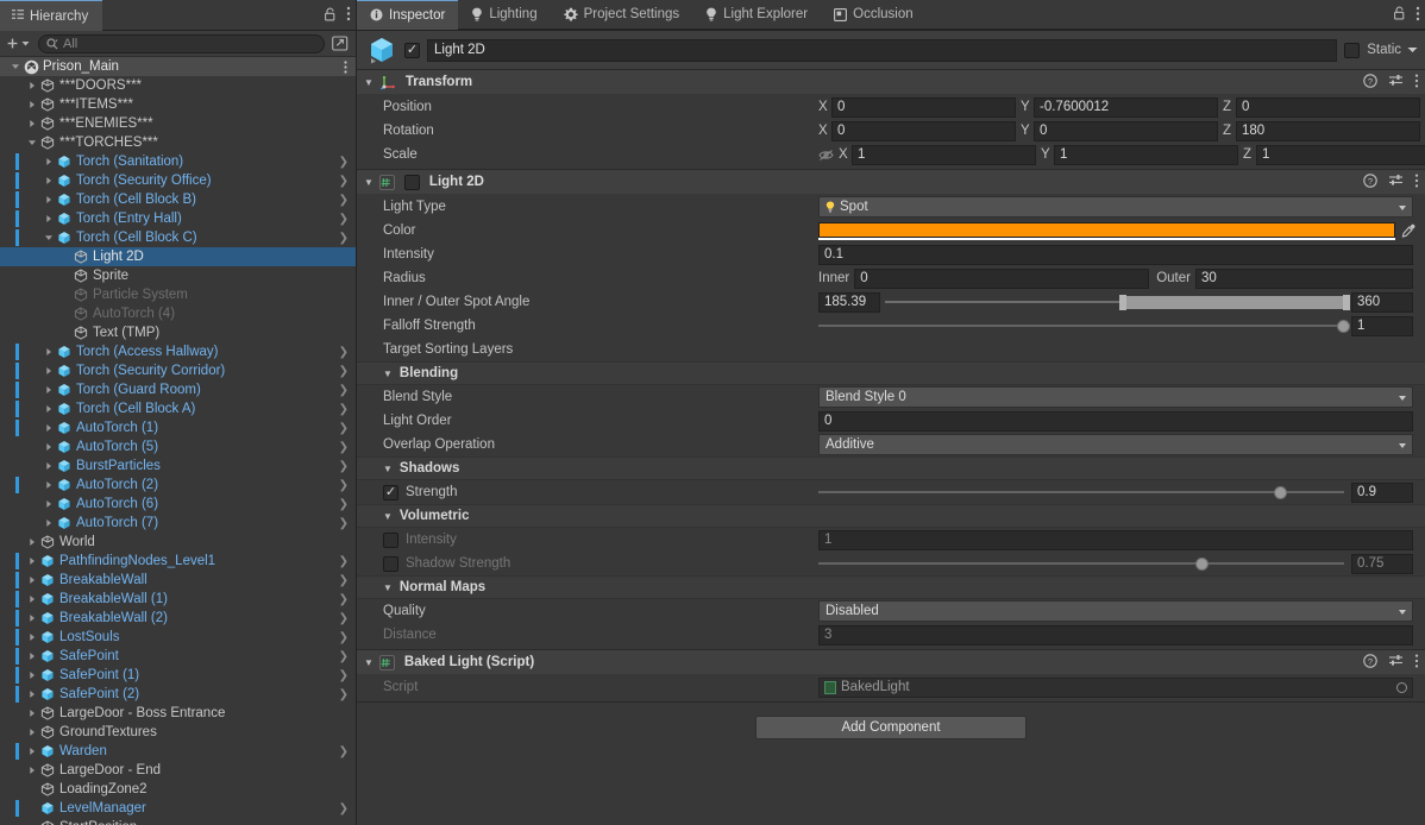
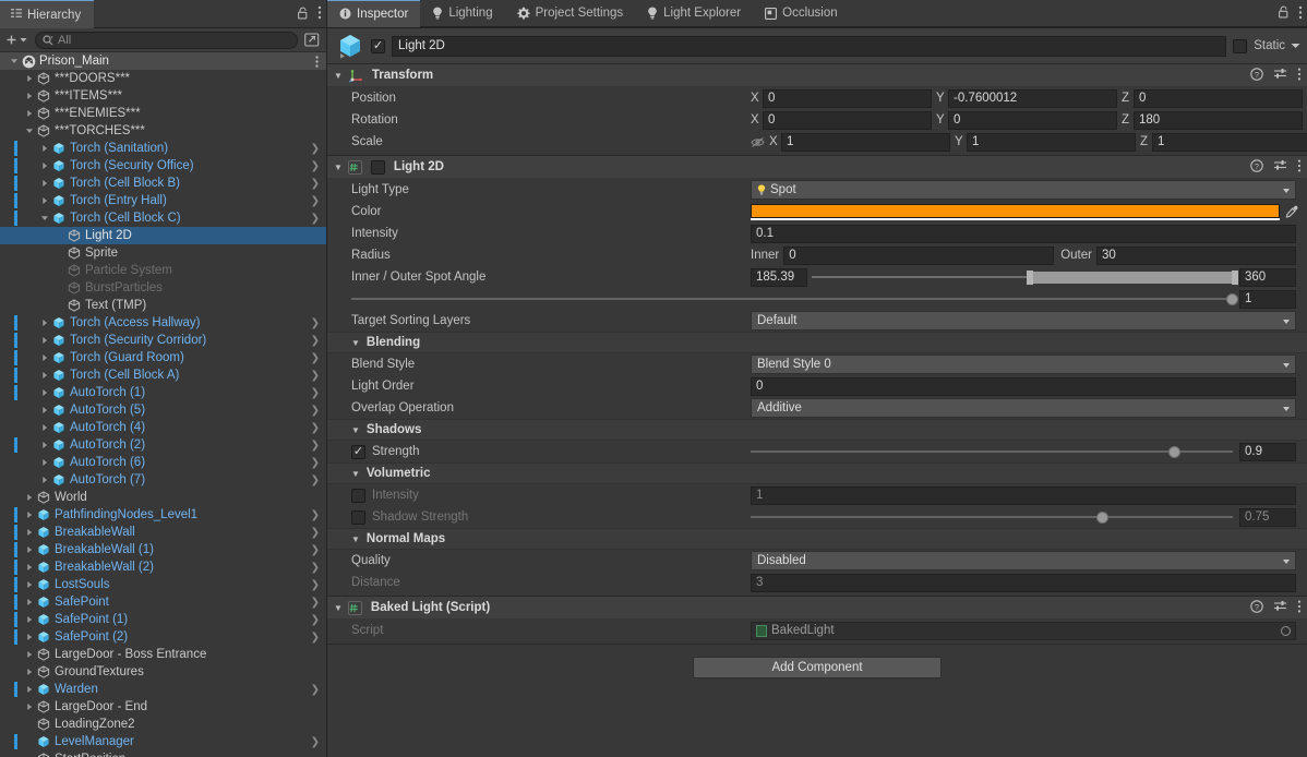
  Hierarchy
  All
  Prison_Main
  ***DOORS***
  ***ITEMS***
  ***ENEMIES***
  ***TORCHES***
  Torch (Sanitation)
  ❯
  Torch (Security Office)
  ❯
  Torch (Cell Block B)
  ❯
  Torch (Entry Hall)
  ❯
  Torch (Cell Block C)
  ❯
  Light 2D
  Sprite
  Particle System
- AutoTorch (4)
+ BurstParticles
  Text (TMP)
  Torch (Access Hallway)
  ❯
  Torch (Security Corridor)
  ❯
  Torch (Guard Room)
  ❯
  Torch (Cell Block A)
  ❯
  AutoTorch (1)
  ❯
  AutoTorch (5)
  ❯
- BurstParticles
+ AutoTorch (4)
  ❯
  AutoTorch (2)
  ❯
  AutoTorch (6)
  ❯
  AutoTorch (7)
  ❯
  World
  PathfindingNodes_Level1
  ❯
  BreakableWall
  ❯
  BreakableWall (1)
  ❯
  BreakableWall (2)
  ❯
  LostSouls
  ❯
  SafePoint
  ❯
  SafePoint (1)
  ❯
  SafePoint (2)
  ❯
  LargeDoor - Boss Entrance
  GroundTextures
  Warden
  ❯
  LargeDoor - End
  LoadingZone2
  LevelManager
  ❯
  Inspector
  Lighting
  Project Settings
  Light Explorer
  Occlusion
  Light 2D
  Static
  ▼
  Transform
  ?
  Position
  X
  0
  Y
  -0.7600012
  Z
  0
  Rotation
  X
  0
  Y
  0
  Z
  180
  Scale
  X
  1
  Y
  1
  Z
  1
  ▼
  Light 2D
  ?
  Light Type
  Spot
  Color
  Intensity
  0.1
  Radius
  Inner
  0
  Outer
  30
  Inner / Outer Spot Angle
  185.39
  360
- Falloff Strength
  1
  Target Sorting Layers
+ Default
  ▼
  Blending
  Blend Style
  Blend Style 0
  Light Order
  0
  Overlap Operation
  Additive
  ▼
  Shadows
  Strength
  0.9
  ▼
  Volumetric
  Intensity
  1
  Shadow Strength
  0.75
  ▼
  Normal Maps
  Quality
  Disabled
  Distance
  3
  ▼
  Baked Light (Script)
  ?
  Script
  BakedLight
  Add Component
